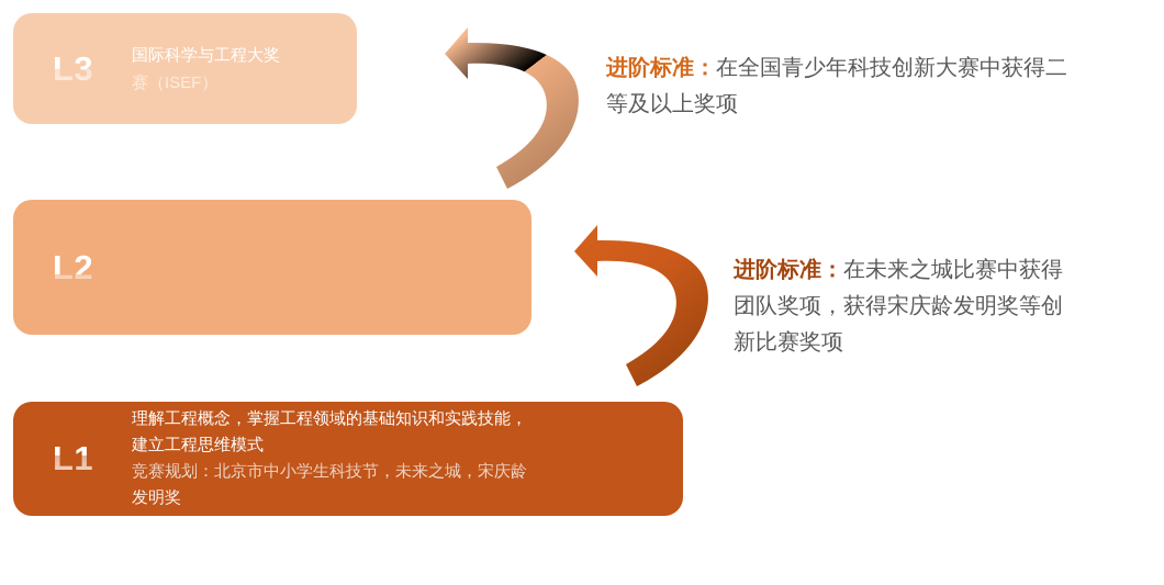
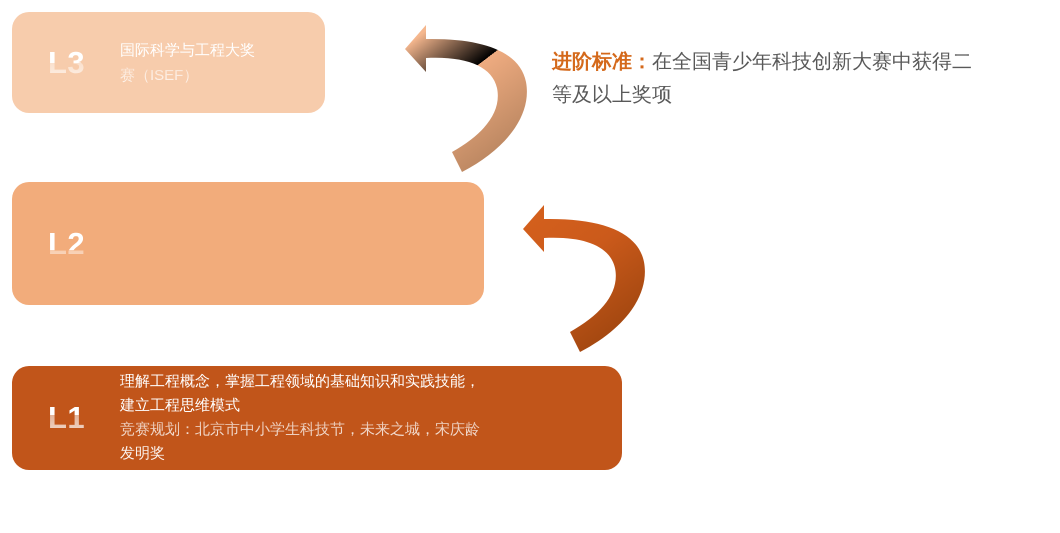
  L3
  国际科学与工程大奖
  L2
  理解工程概念，掌握工程领域的基础知识和实践技能，
  建立工程思维模式
  进阶标准：在全国青少年科技创新大赛中获得二等及以上奖项
- 进阶标准：在未来之城比赛中获得团队奖项，获得宋庆龄发明奖等创新比赛奖项
